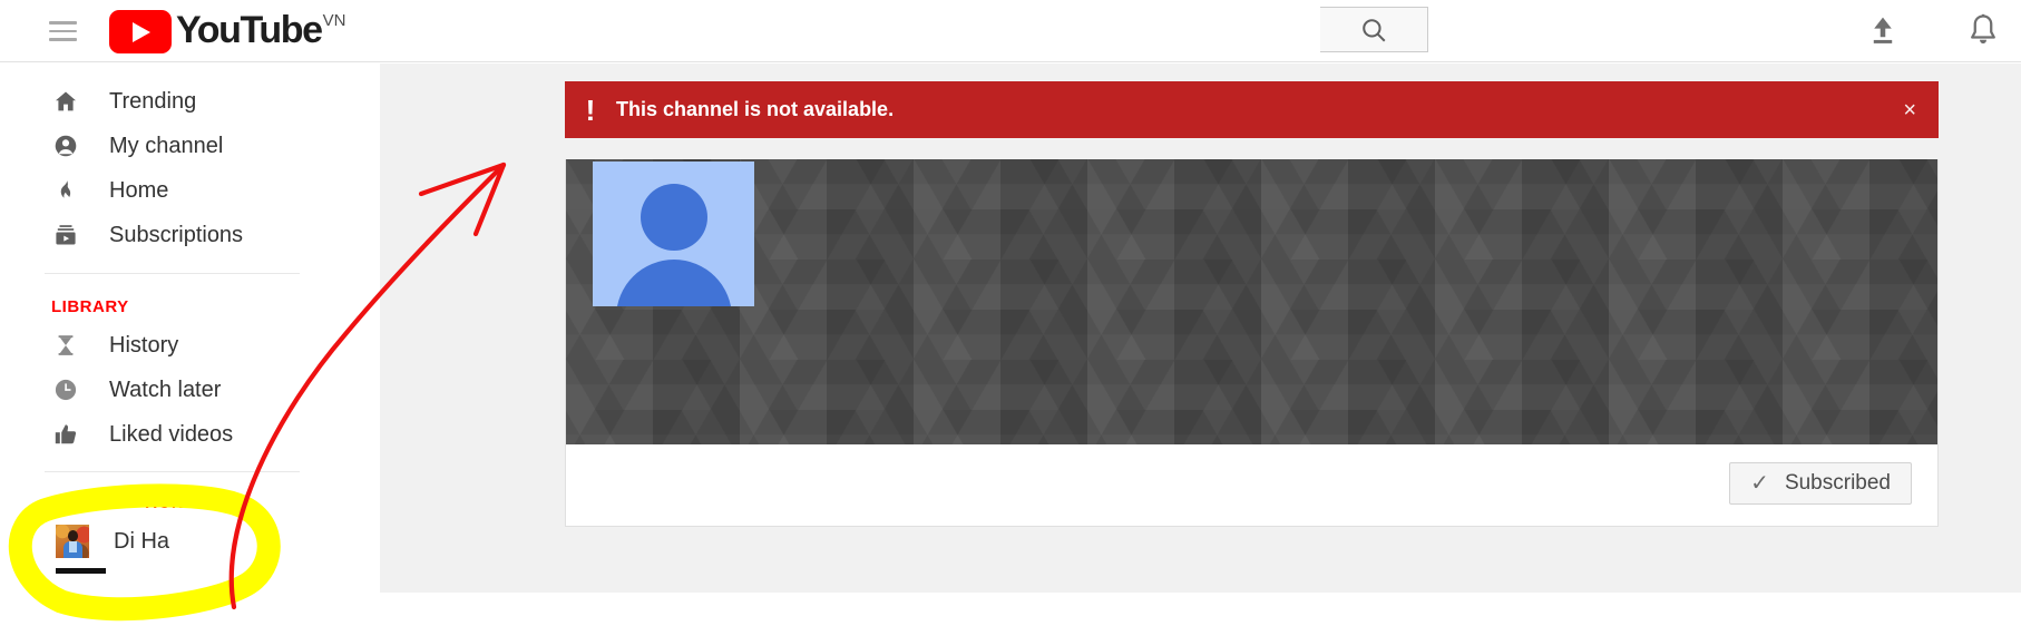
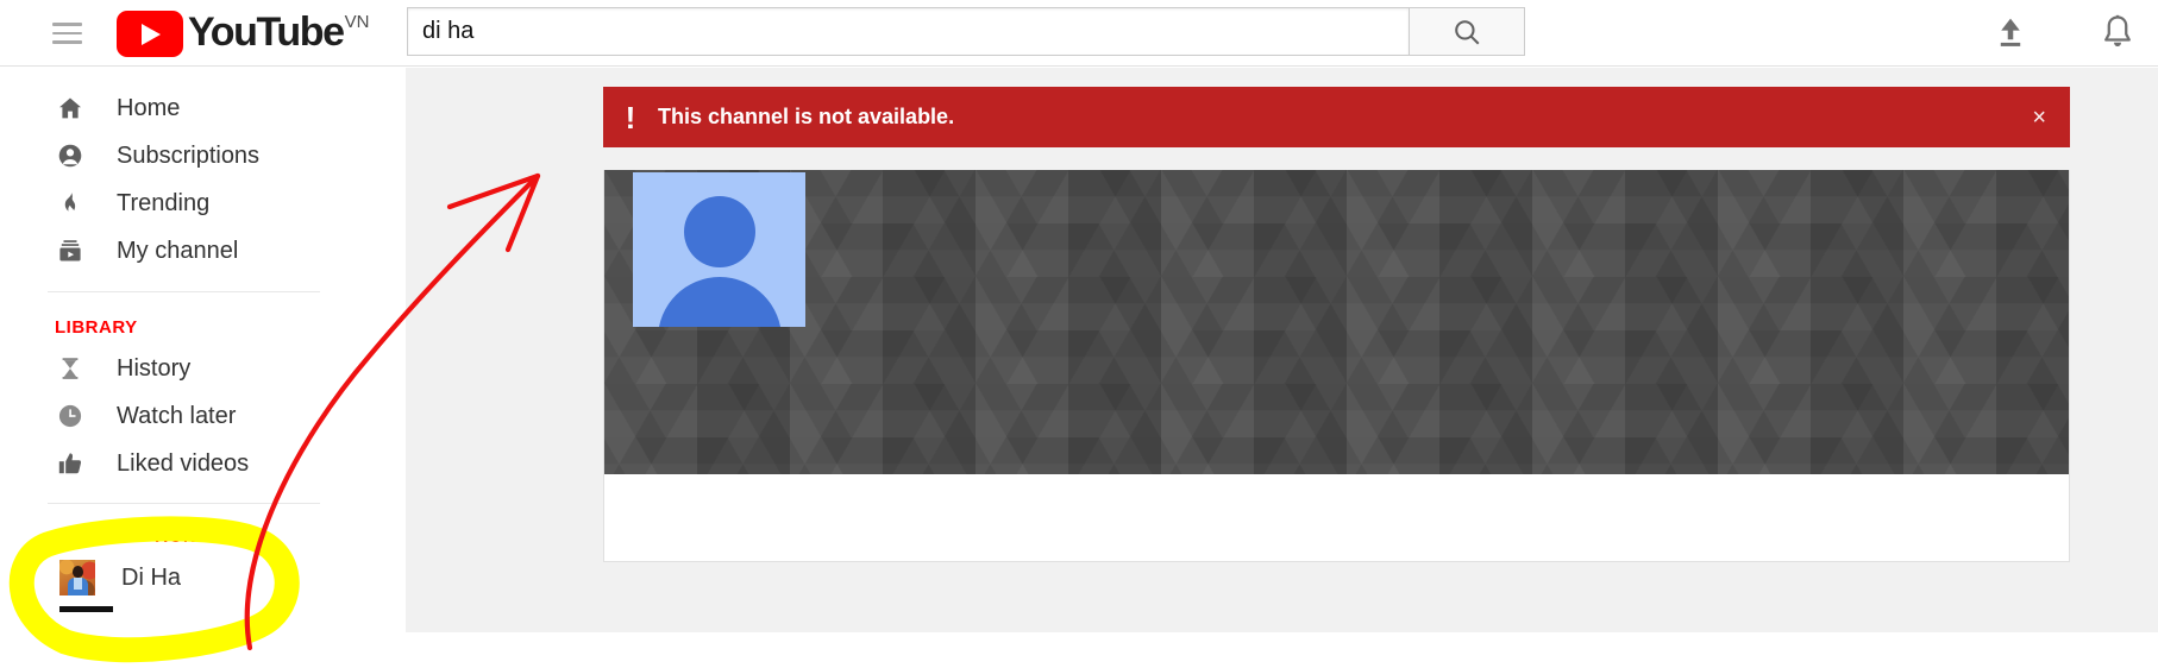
  YouTube
  VN
+ di ha
- Trending
+ Home
- My channel
+ Subscriptions
- Home
+ Trending
- Subscriptions
+ My channel
  LIBRARY
  History
  Watch later
  Liked videos
  Di Ha
  !
  This channel is not available.
  ×
- ✓
- Subscribed
